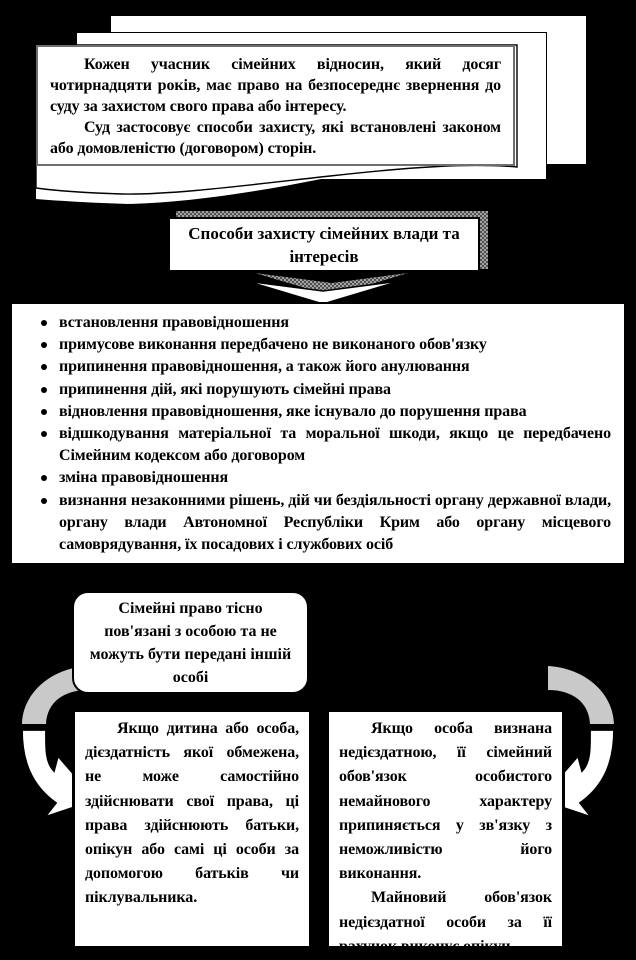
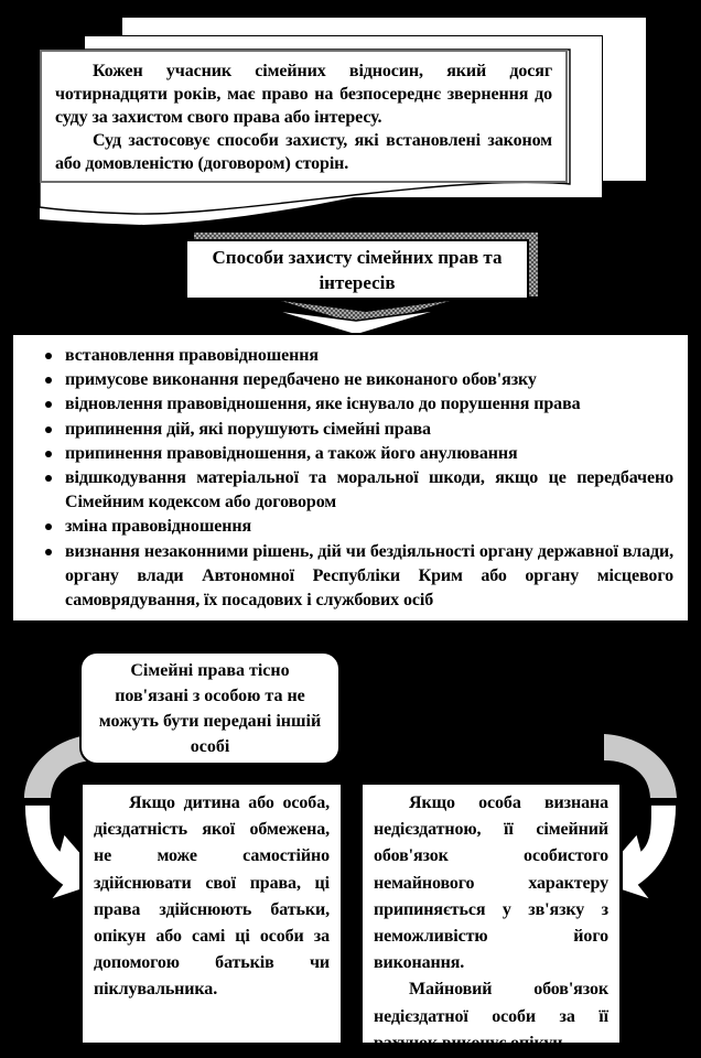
  Кожен учасник сімейних відносин, який досяг чотирнадцяти років, має право на безпосереднє звернення до суду за захистом свого права або інтересу.
  Суд застосовує способи захисту, які встановлені законом або домовленістю (договором) сторін.
- Способи захисту сімейних влади та інтересів
+ Способи захисту сімейних прав та інтересів
  встановлення правовідношення
  примусове виконання передбачено не виконаного обов'язку
- припинення правовідношення, а також його анулювання
+ відновлення правовідношення, яке існувало до порушення права
  припинення дій, які порушують сімейні права
- відновлення правовідношення, яке існувало до порушення права
+ припинення правовідношення, а також його анулювання
  відшкодування матеріальної та моральної шкоди, якщо це передбачено Сімейним кодексом або договором
  зміна правовідношення
  визнання незаконними рішень, дій чи бездіяльності органу державної влади, органу влади Автономної Республіки Крим або органу місцевого самоврядування, їх посадових і службових осіб
- Сімейні право тісно пов'язані з особою та не можуть бути передані іншій особі
+ Сімейні права тісно пов'язані з особою та не можуть бути передані іншій особі
  Якщо дитина або особа, дієздатність якої обмежена, не може самостійно здійснювати свої права, ці права здійснюють батьки, опікун або самі ці особи за допомогою батьків чи піклувальника.
  Якщо особа визнана недієздатною, її сімейний обов'язок особистого немайнового характеру припиняється у зв'язку з неможливістю його виконання.
  Майновий обов'язок недієздатної особи за її рахунок виконує опікун.
